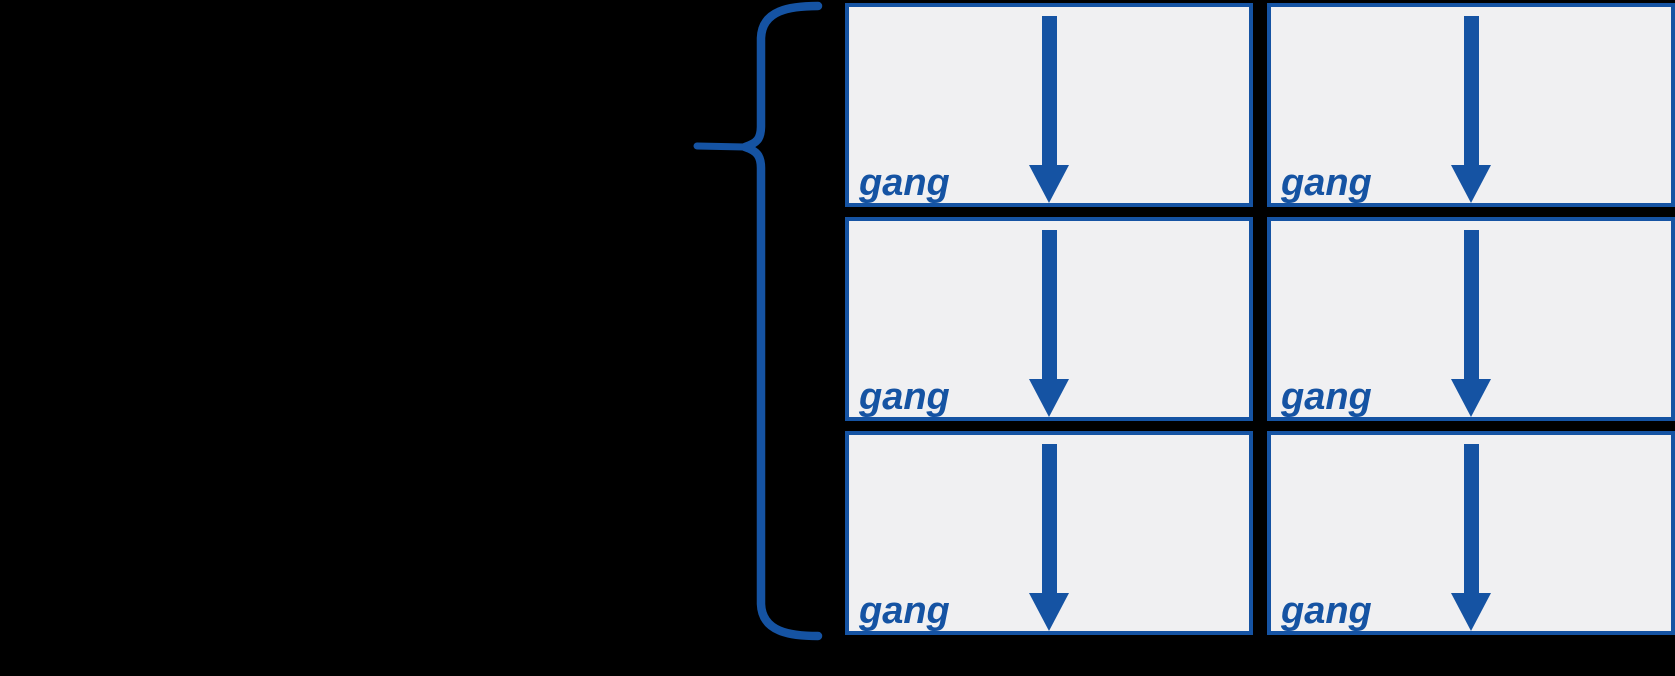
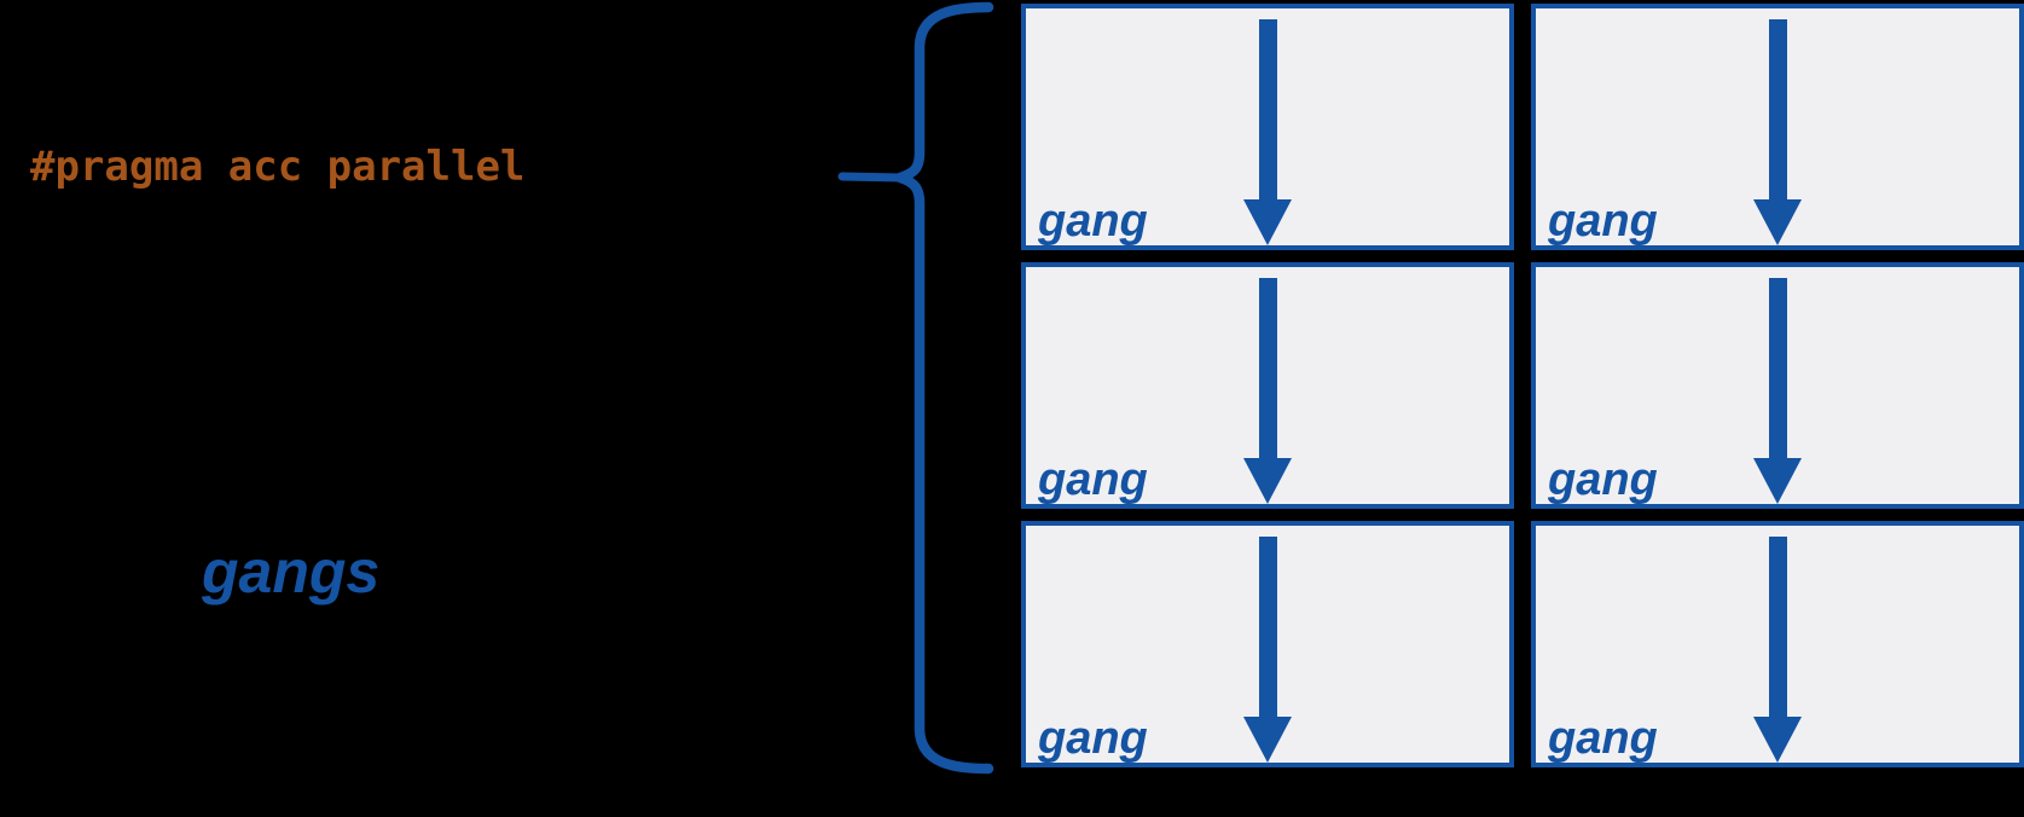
+ #pragma acc parallel
+ gangs
  gang
  gang
  gang
  gang
  gang
  gang
